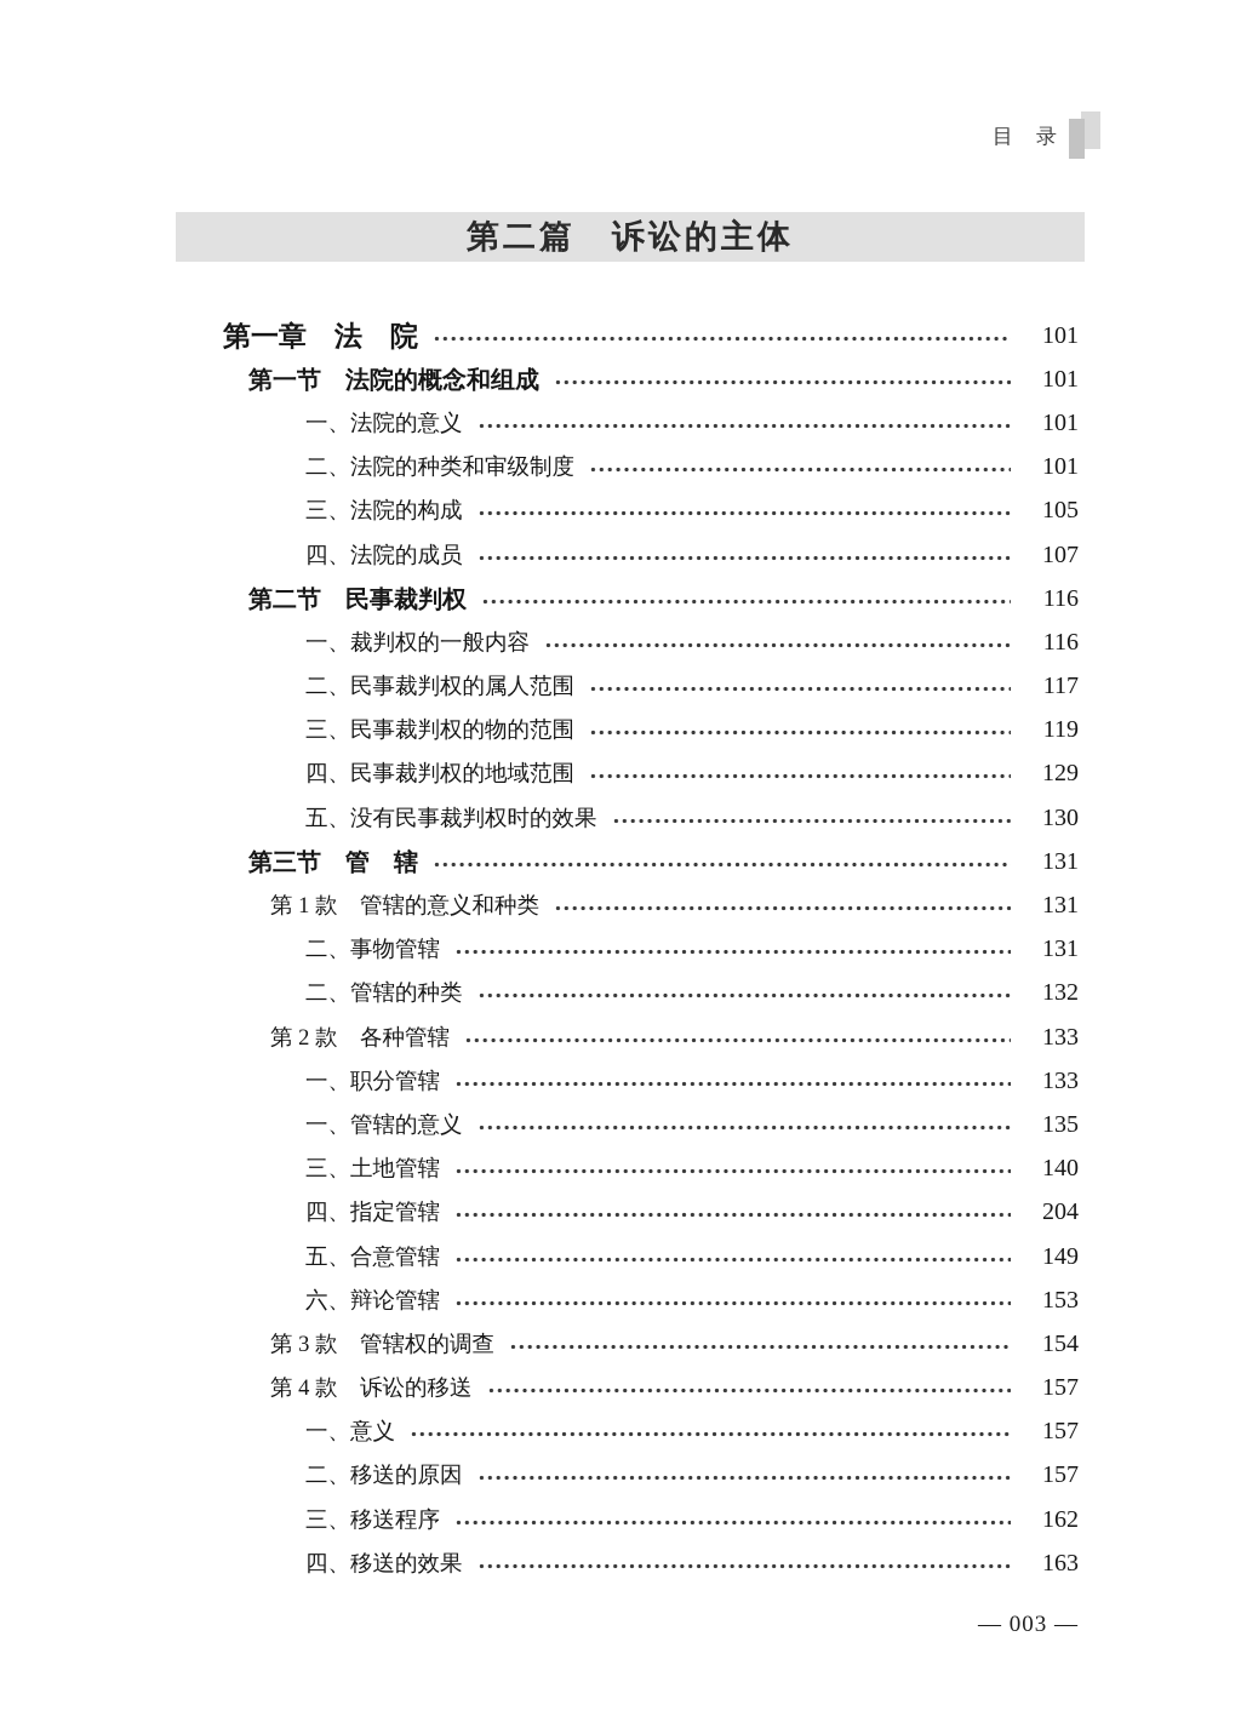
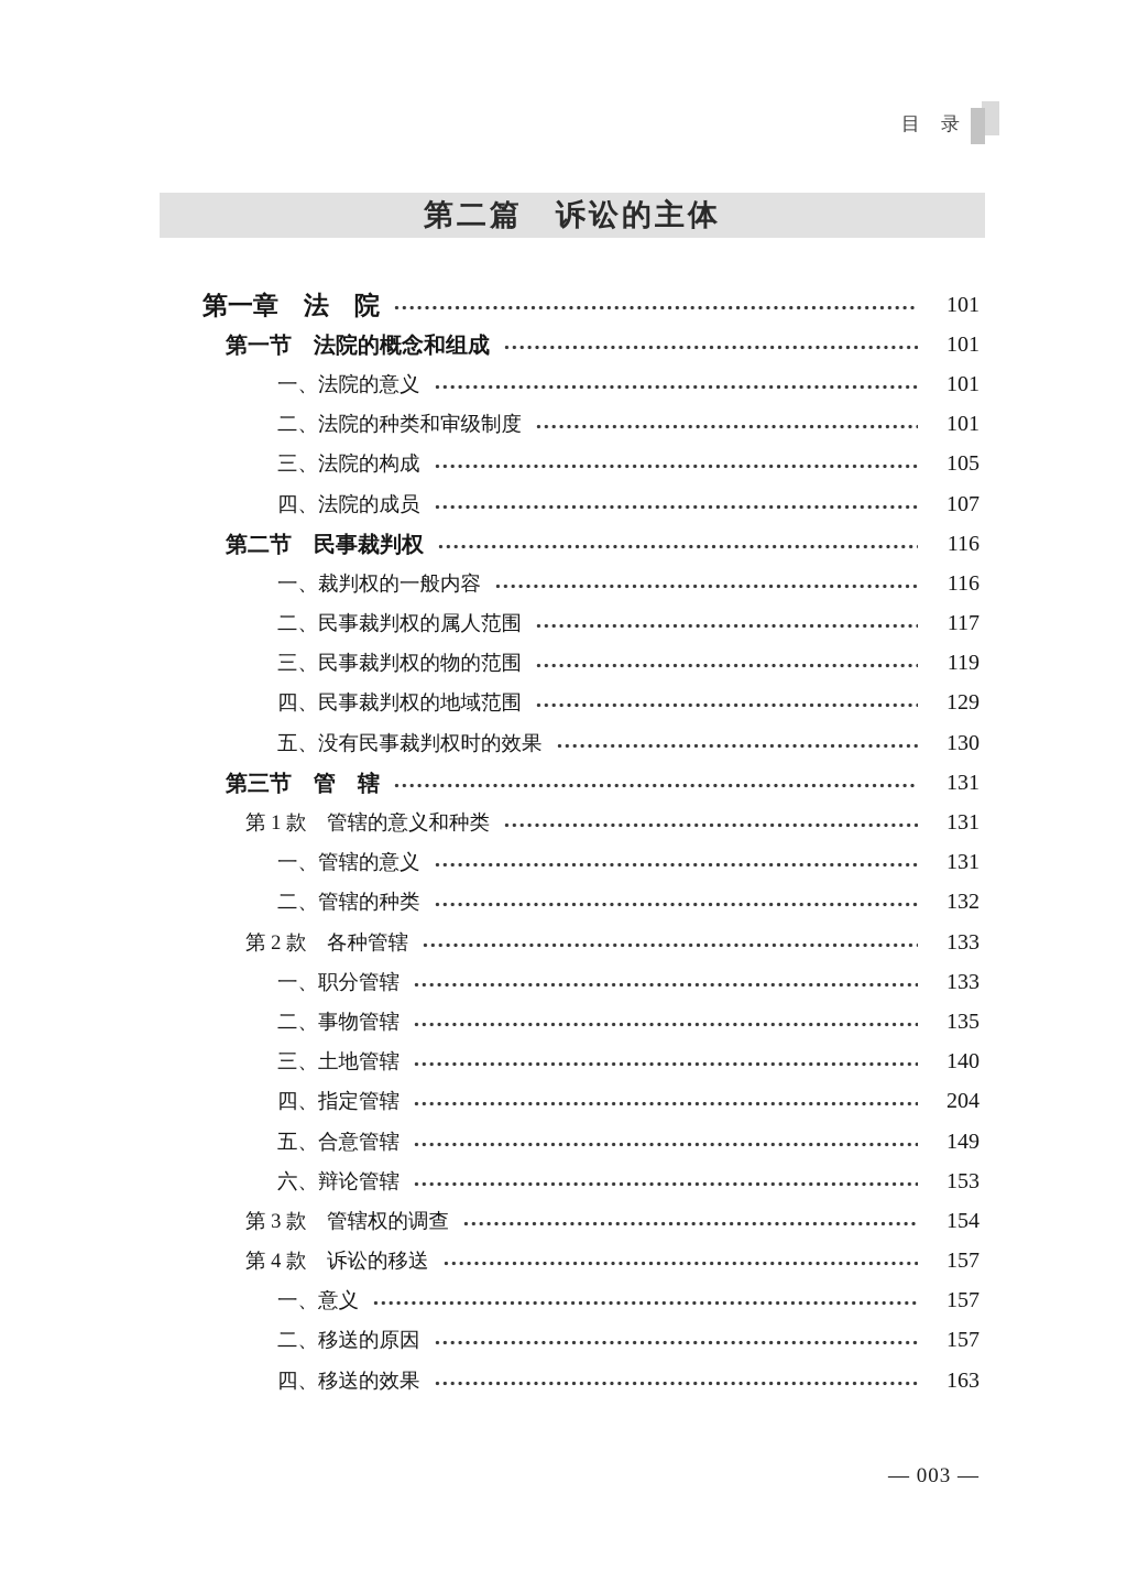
  目 录
  第二篇 诉讼的主体
  第一章 法 院
  101
  第一节 法院的概念和组成
  101
  一、法院的意义
  101
  二、法院的种类和审级制度
  101
  三、法院的构成
  105
  四、法院的成员
  107
  第二节 民事裁判权
  116
  一、裁判权的一般内容
  116
  二、民事裁判权的属人范围
  117
  三、民事裁判权的物的范围
  119
  四、民事裁判权的地域范围
  129
  五、没有民事裁判权时的效果
  130
  第三节 管 辖
  131
  第 1 款 管辖的意义和种类
  131
- 二、事物管辖
+ 一、管辖的意义
  131
  二、管辖的种类
  132
  第 2 款 各种管辖
  133
  一、职分管辖
  133
- 一、管辖的意义
+ 二、事物管辖
  135
  三、土地管辖
  140
  四、指定管辖
  204
  五、合意管辖
  149
  六、辩论管辖
  153
  第 3 款 管辖权的调查
  154
  第 4 款 诉讼的移送
  157
  一、意义
  157
  二、移送的原因
  157
- 三、移送程序
- 162
  四、移送的效果
  163
  — 003 —
